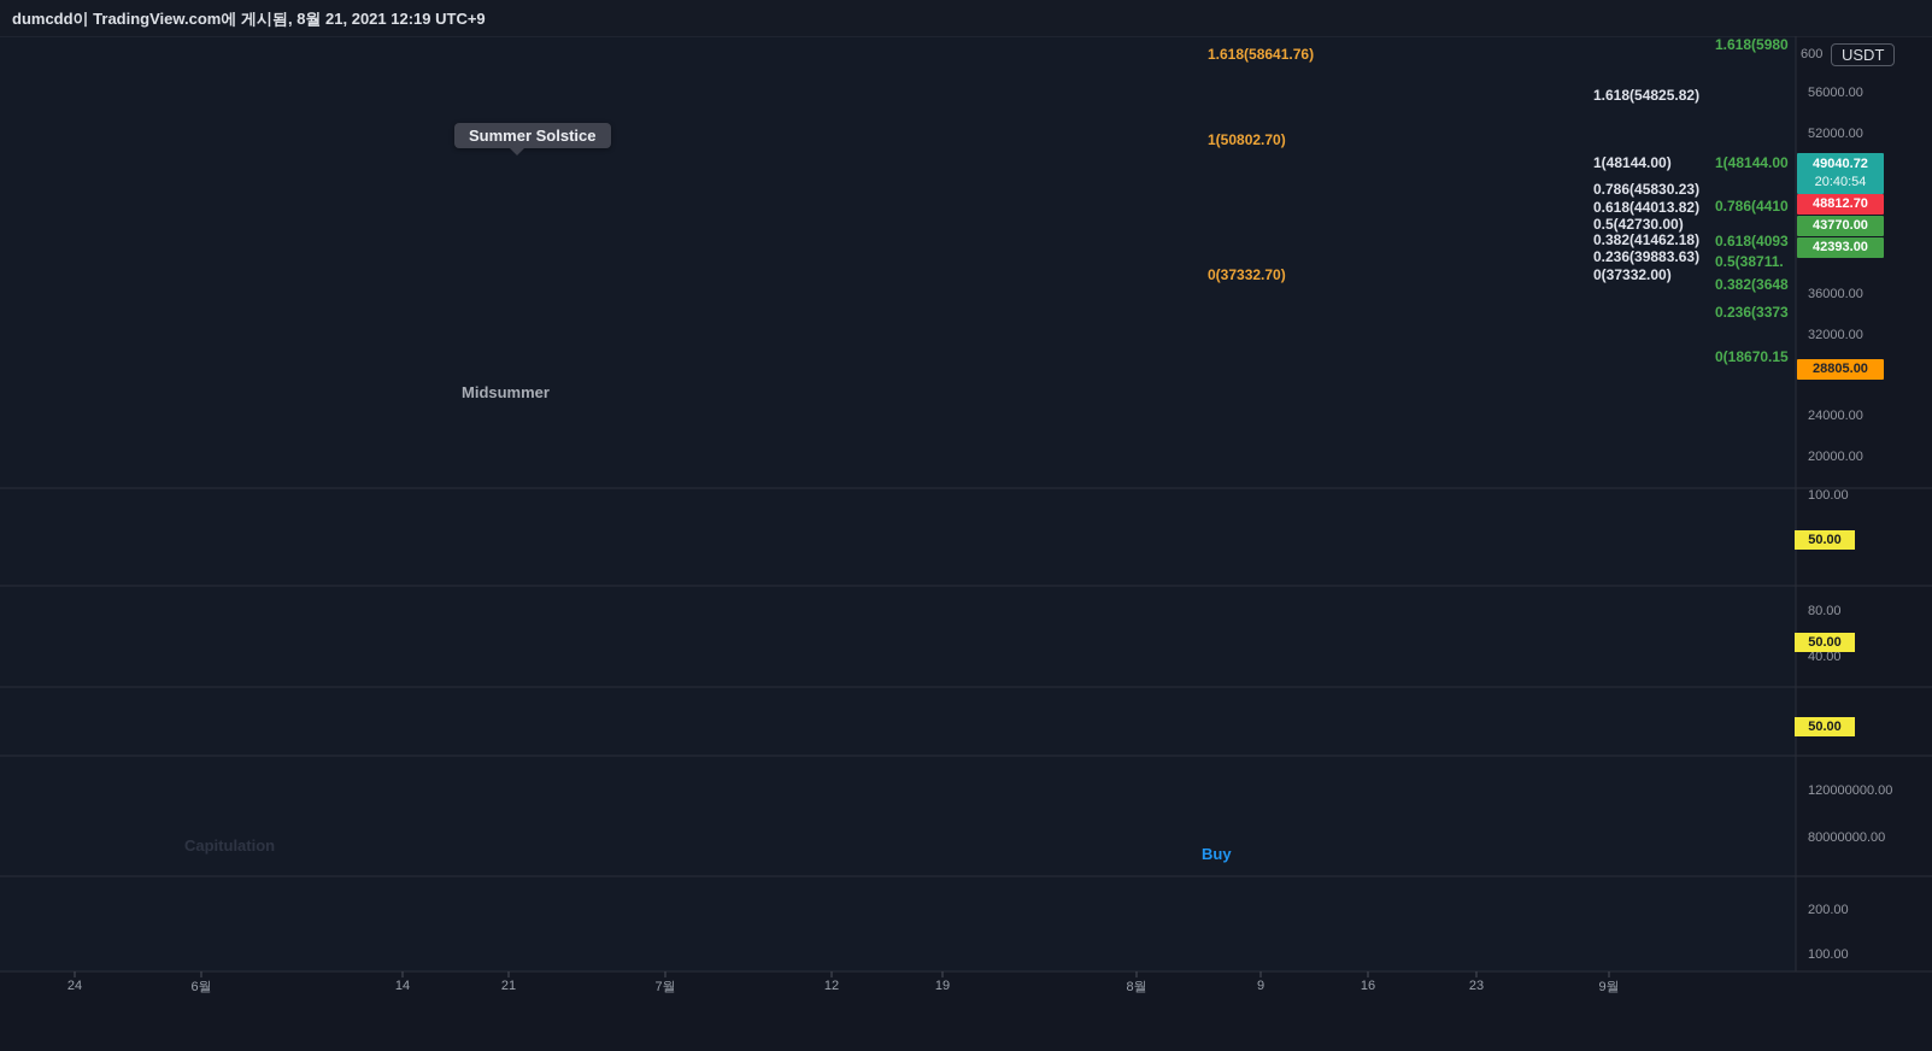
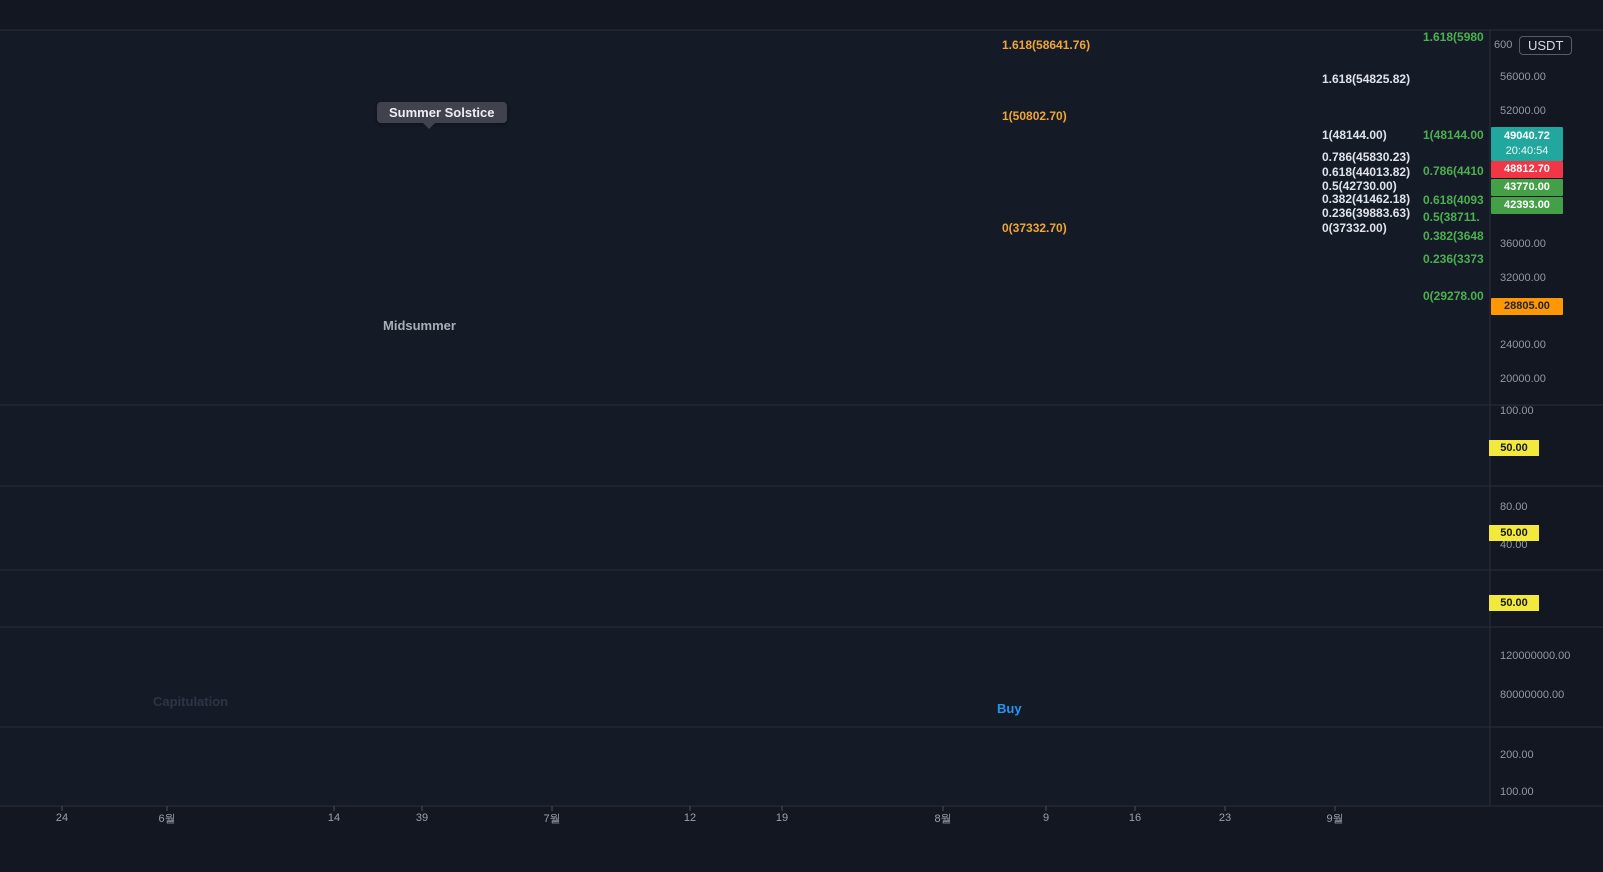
- dumcdd이 TradingView.com에 게시됨, 8월 21, 2021 12:19 UTC+9
  Summer Solstice
  Midsummer
  Capitulation
  Buy
  1.618(54825.82)
  1(48144.00)
  0.786(45830.23)
  0.618(44013.82)
  0.5(42730.00)
  0.382(41462.18)
  0.236(39883.63)
  0(37332.00)
  1.618(5980
  1(48144.00
  0.786(4410
  0.618(4093
  0.5(38711.
  0.382(3648
  0.236(3373
- 0(18670.15
+ 0(29278.00
  1.618(58641.76)
  1(50802.70)
  0(37332.70)
  600
  USDT
  56000.00
  52000.00
  36000.00
  32000.00
  24000.00
  20000.00
  100.00
  80.00
  40.00
  120000000.00
  80000000.00
  200.00
  100.00
  49040.72
  20:40:54
  48812.70
  43770.00
  42393.00
  28805.00
  50.00
  50.00
  50.00
  24
  6월
  14
- 21
+ 39
  7월
  12
  19
  8월
  9
  16
  23
  9월
